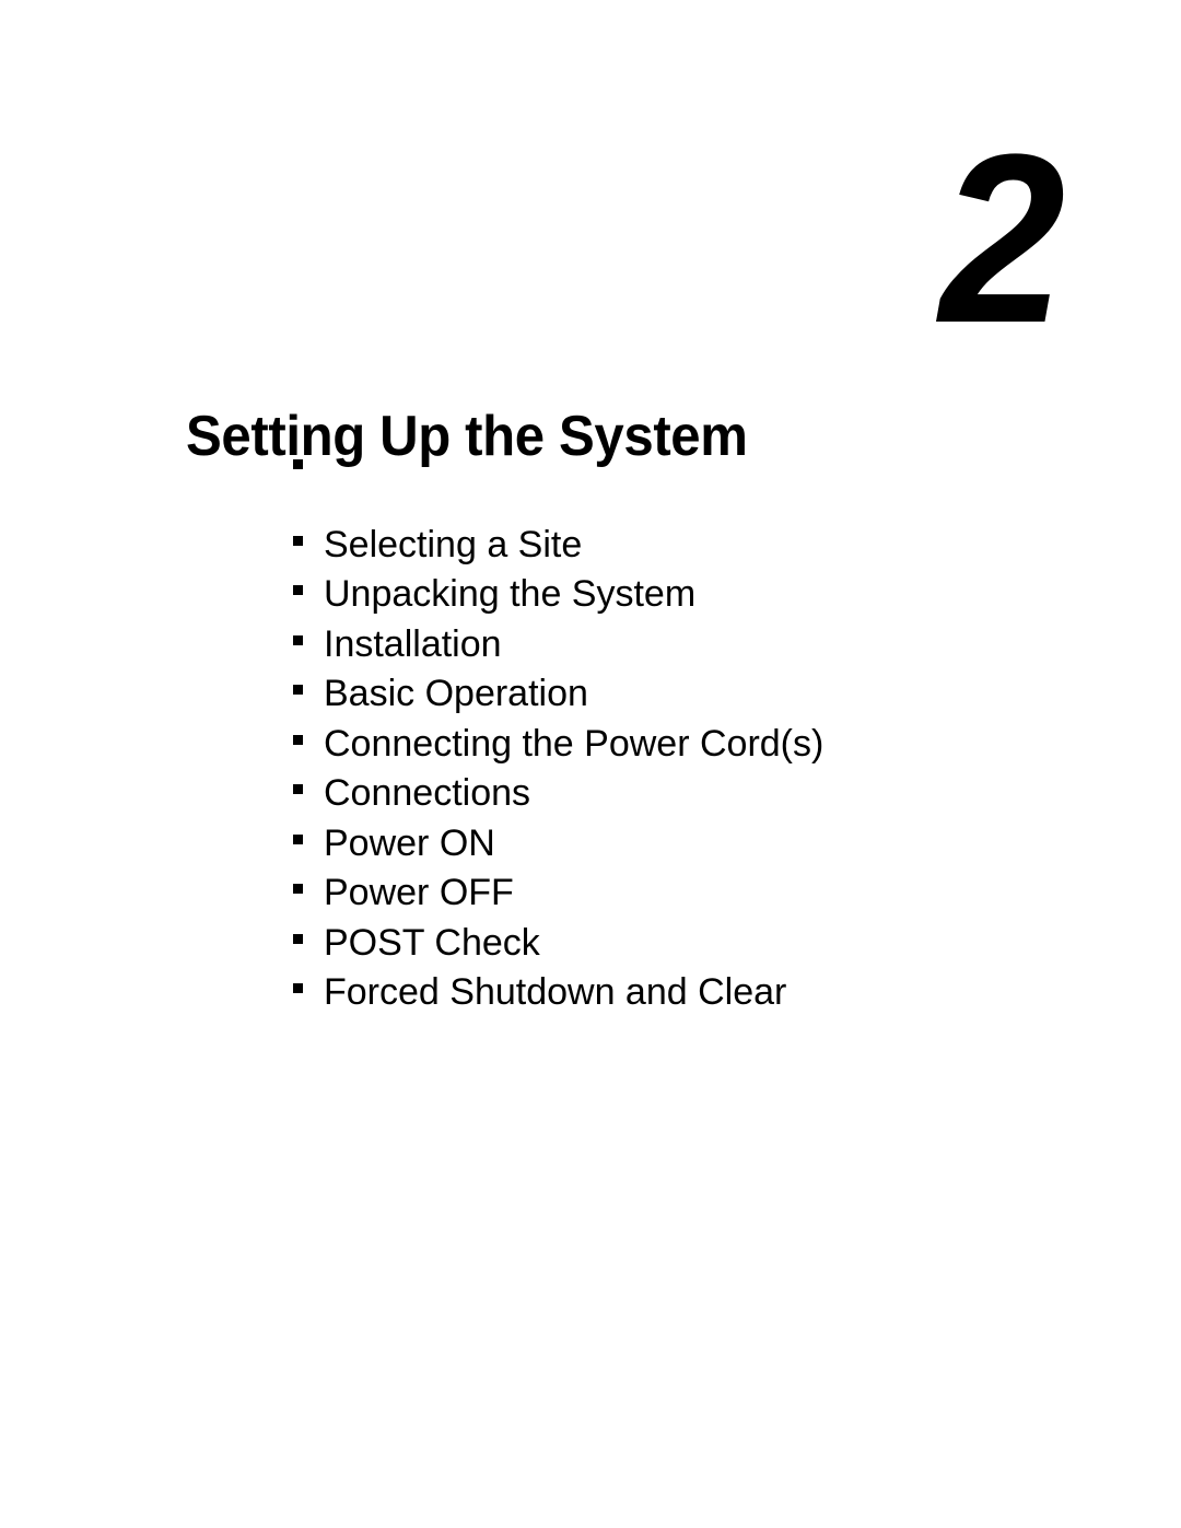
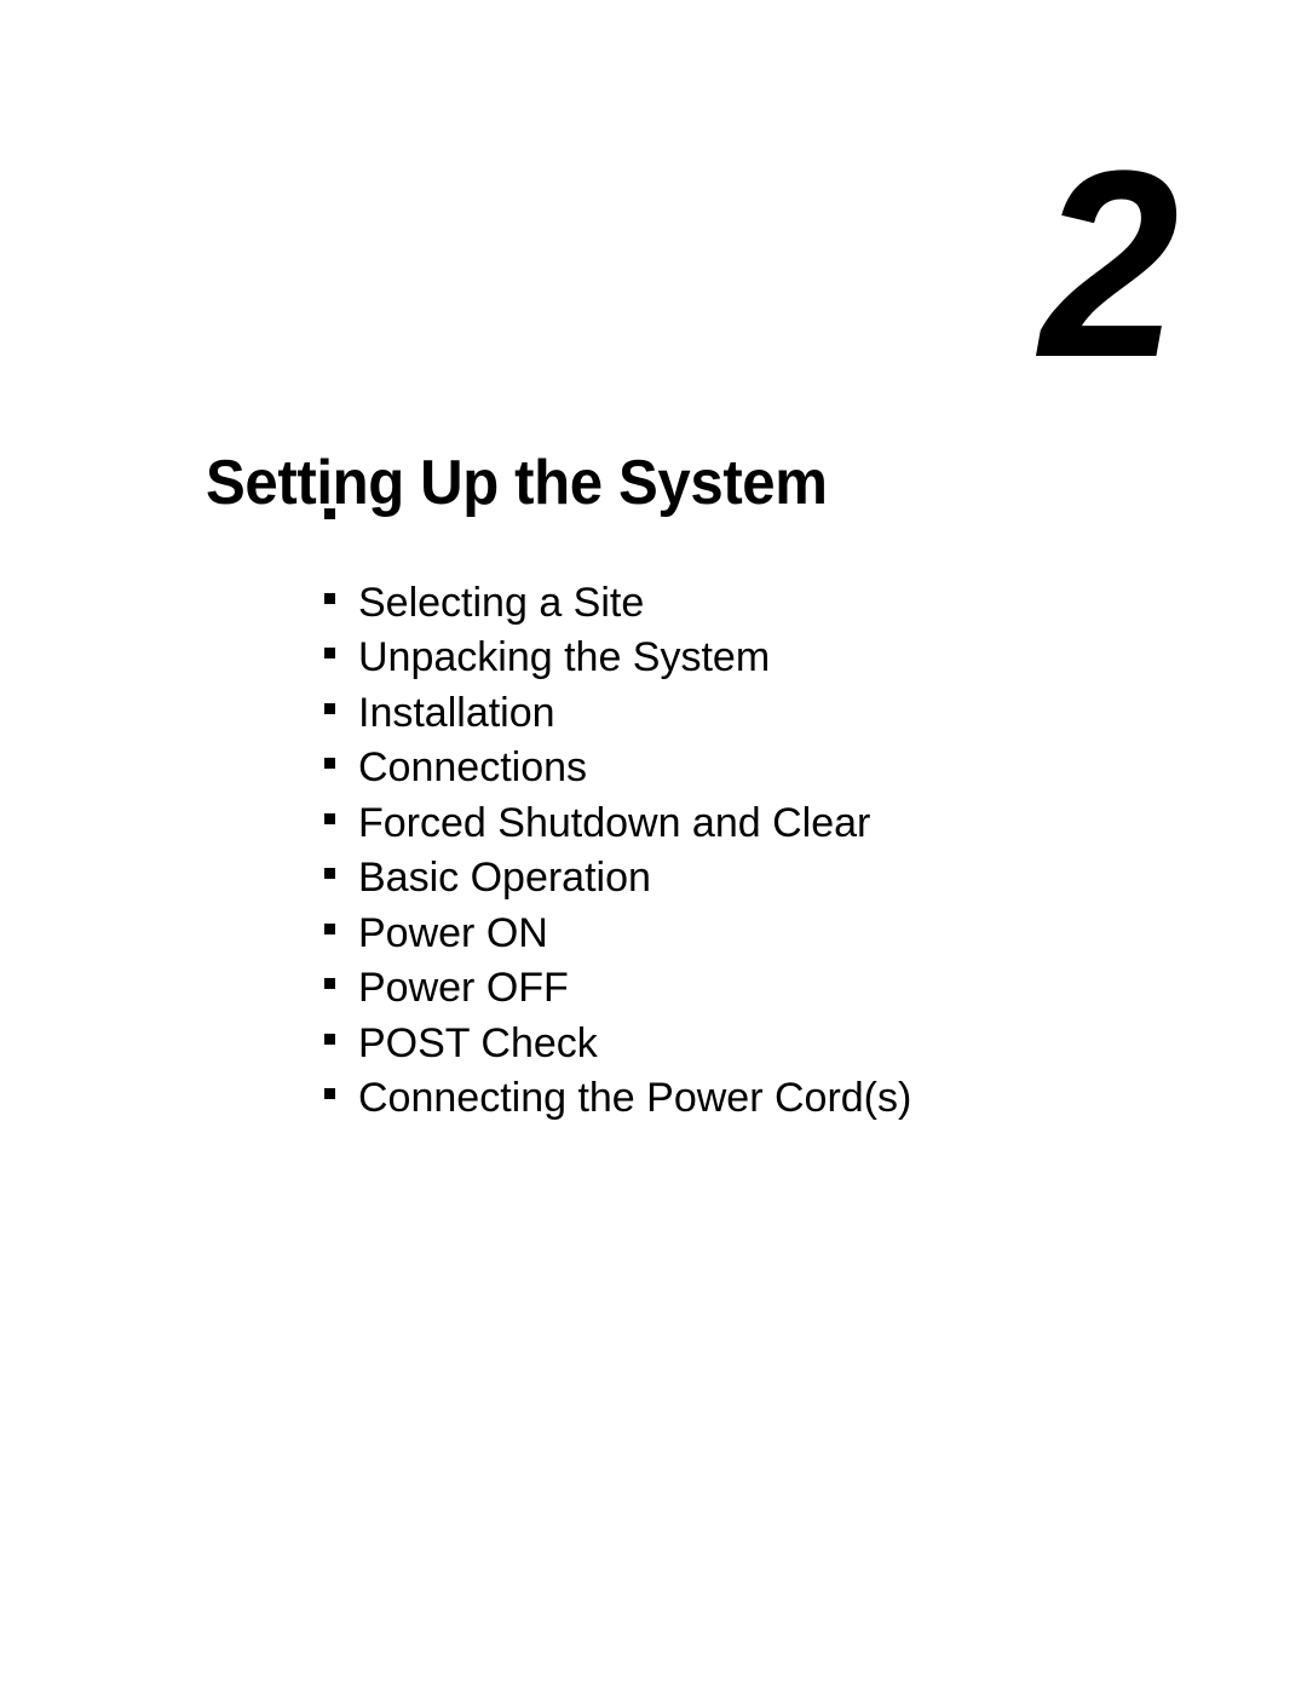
  2
  Setting Up the System
  Selecting a Site
  Unpacking the System
  Installation
- Basic Operation
+ Connections
- Connecting the Power Cord(s)
+ Forced Shutdown and Clear
- Connections
+ Basic Operation
  Power ON
  Power OFF
  POST Check
- Forced Shutdown and Clear
+ Connecting the Power Cord(s)
